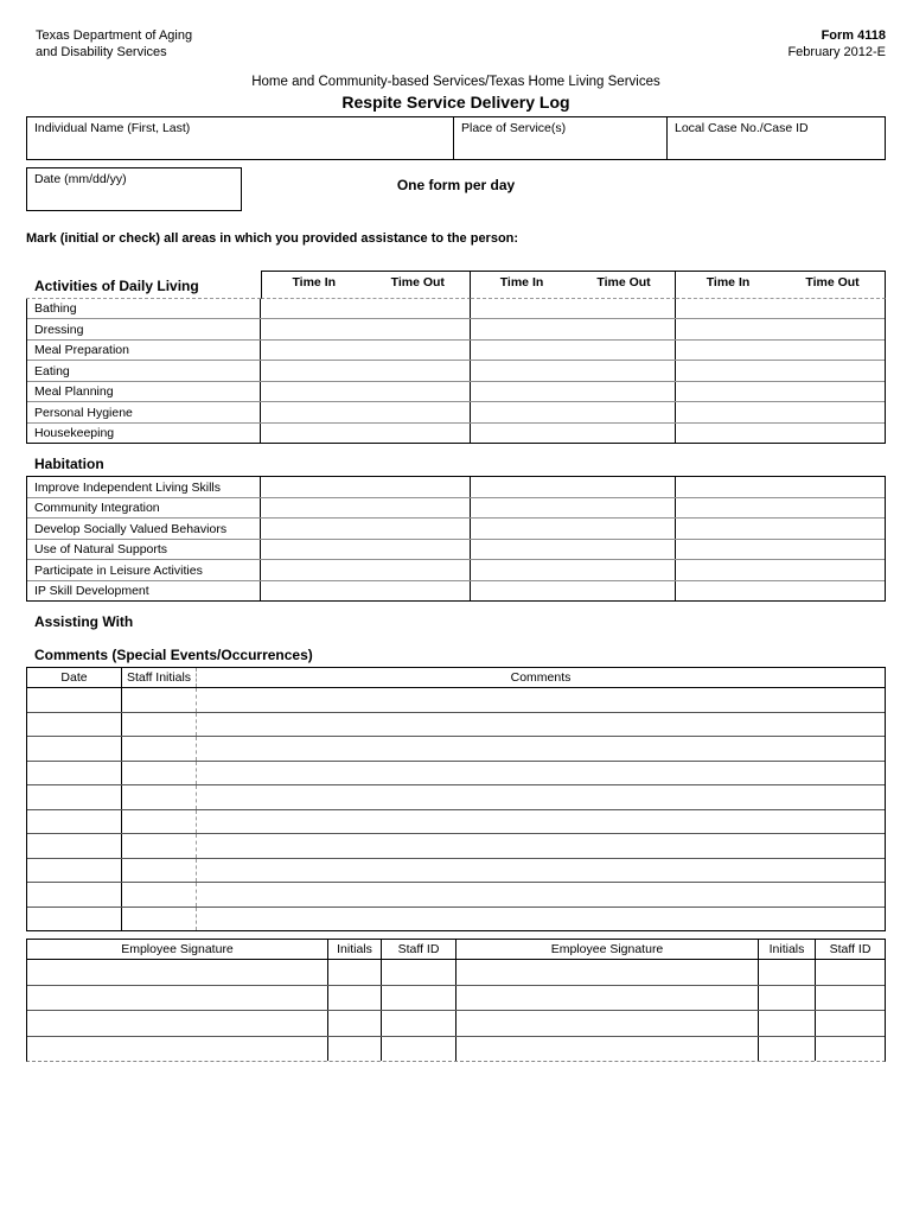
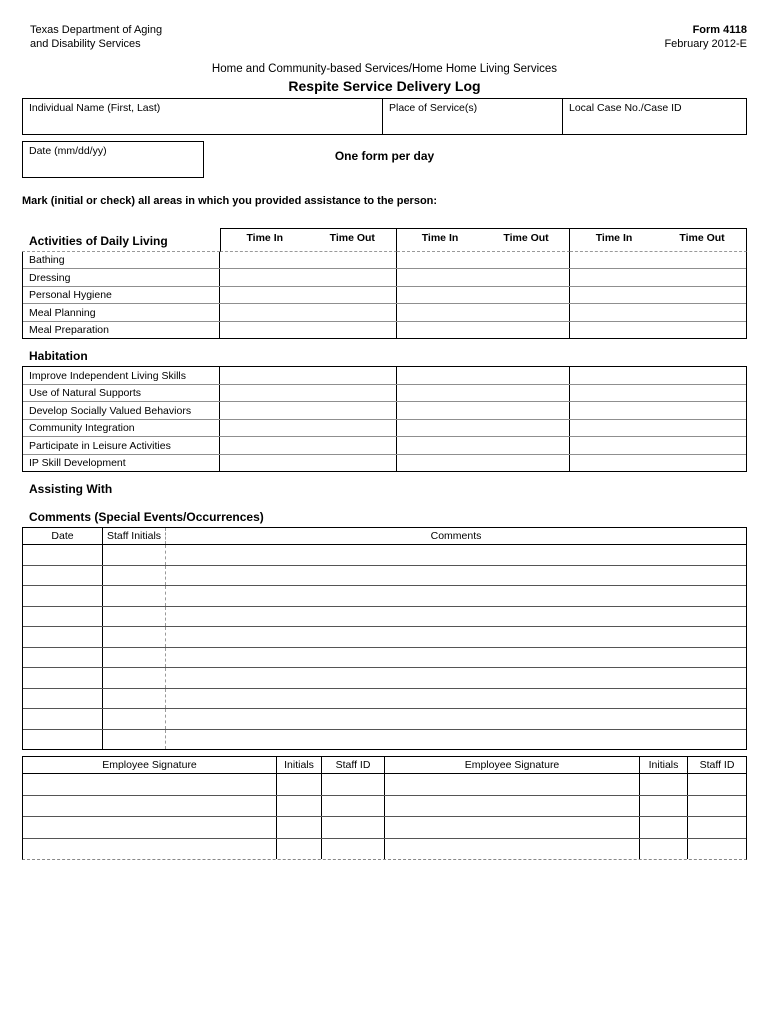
  Texas Department of Aging
  and Disability Services
  Form 4118
  February 2012-E
- Home and Community-based Services/Texas Home Living Services
+ Home and Community-based Services/Home Home Living Services
  Respite Service Delivery Log
  Individual Name (First, Last)
  Place of Service(s)
  Local Case No./Case ID
  Date (mm/dd/yy)
  One form per day
  Mark (initial or check) all areas in which you provided assistance to the person:
  Activities of Daily Living
  Time In
  Time Out
  Time In
  Time Out
  Time In
  Time Out
  Bathing
  Dressing
- Meal Preparation
+ Personal Hygiene
- Eating
  Meal Planning
- Personal Hygiene
+ Meal Preparation
- Housekeeping
  Habitation
  Improve Independent Living Skills
- Community Integration
+ Use of Natural Supports
  Develop Socially Valued Behaviors
- Use of Natural Supports
+ Community Integration
  Participate in Leisure Activities
  IP Skill Development
  Assisting With
  Comments (Special Events/Occurrences)
  Date
  Staff Initials
  Comments
  Employee Signature
  Initials
  Staff ID
  Employee Signature
  Initials
  Staff ID
